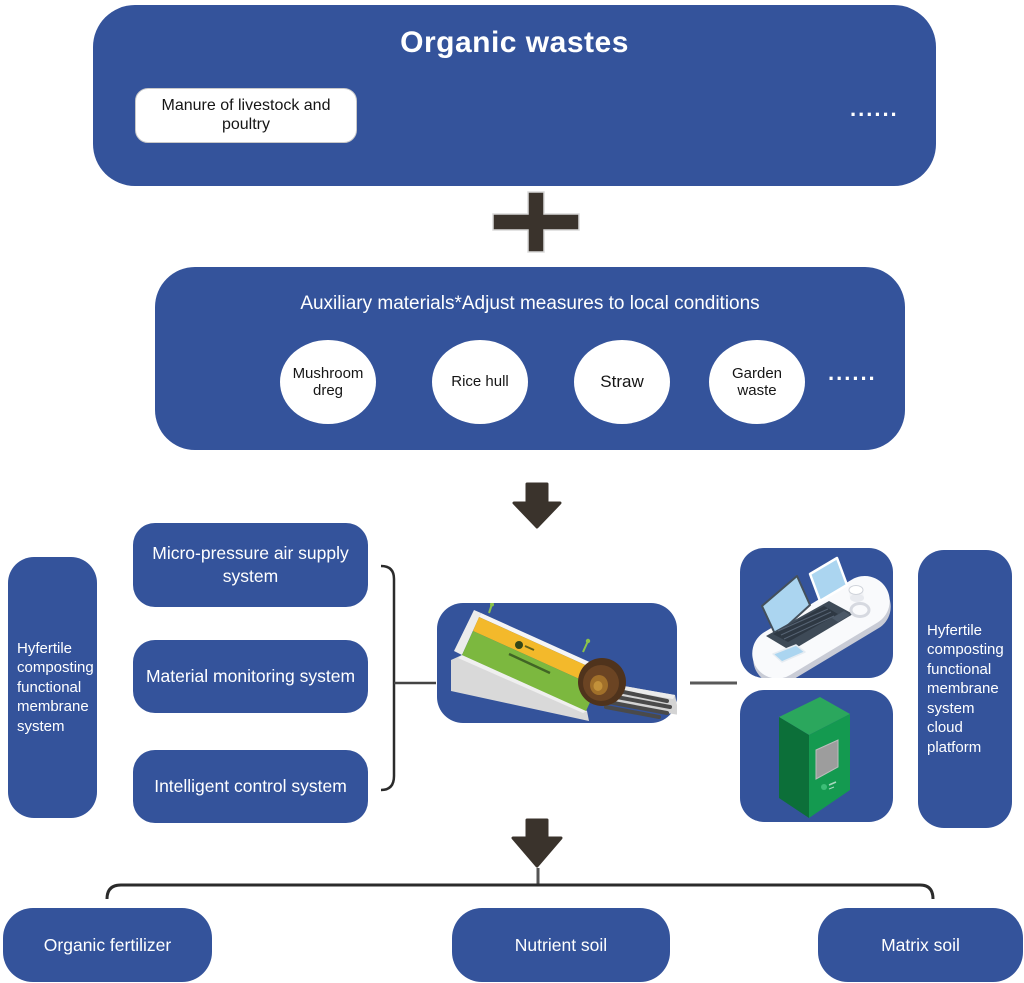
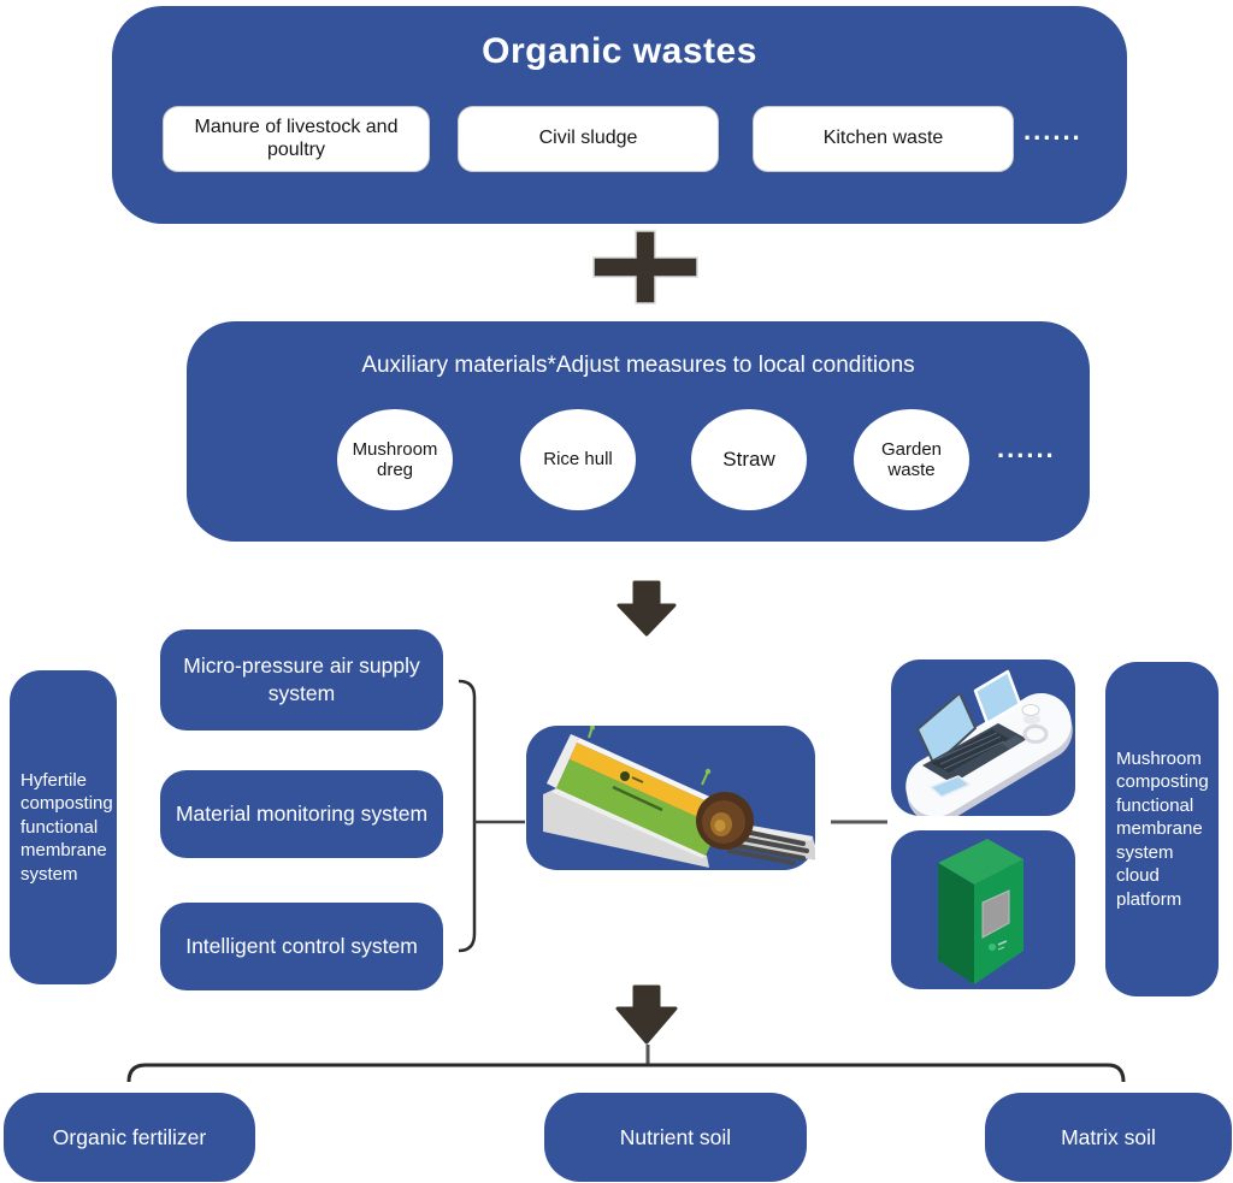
  Organic wastes
  Manure of livestock and poultry
+ Civil sludge
+ Kitchen waste
  ......
  Auxiliary materials*Adjust measures to local conditions
  Mushroom dreg
  Rice hull
  Straw
  Garden waste
  ......
  Hyfertile composting functional membrane system
  Micro-pressure air supply system
  Material monitoring system
  Intelligent control system
- Hyfertile composting functional membrane system cloud platform
+ Mushroom composting functional membrane system cloud platform
  Organic fertilizer
  Nutrient soil
  Matrix soil
